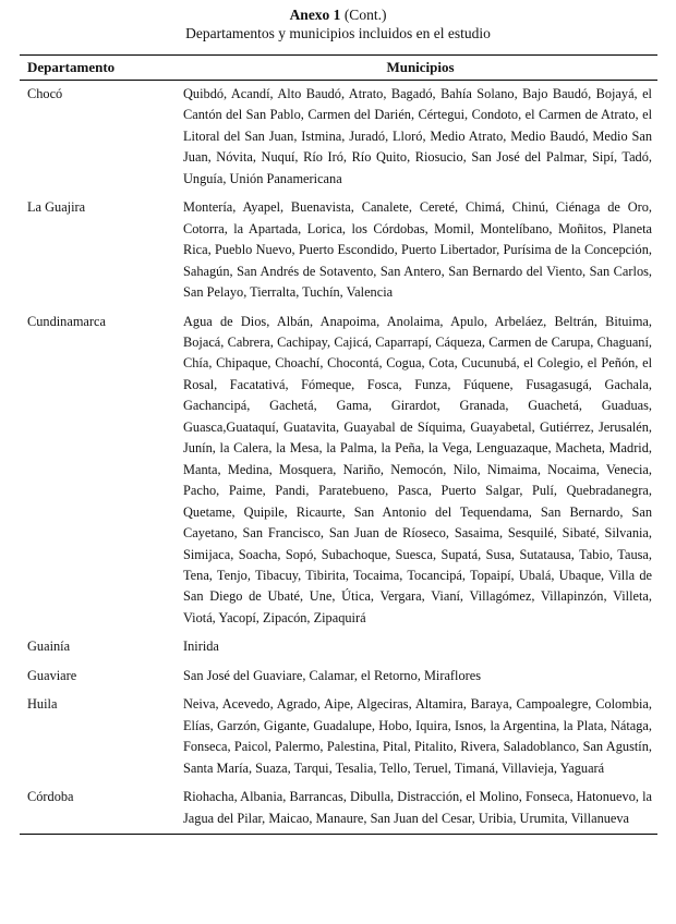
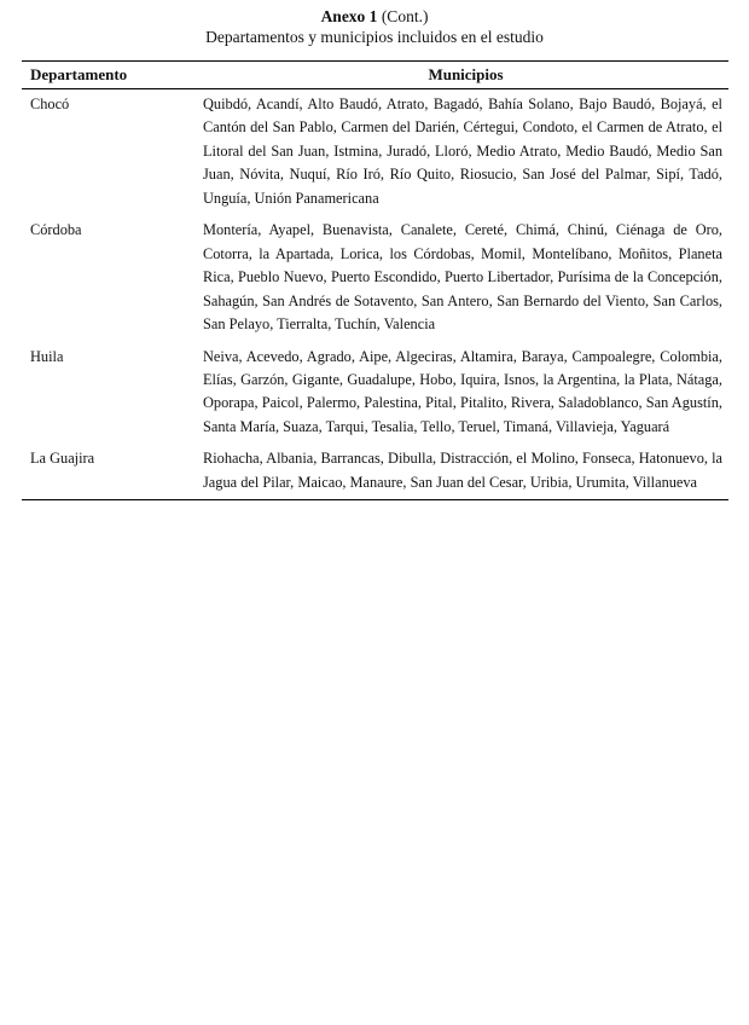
  Anexo 1 (Cont.)
  Departamentos y municipios incluidos en el estudio
  Departamento	Municipios
  Chocó	Quibdó, Acandí, Alto Baudó, Atrato, Bagadó, Bahía Solano, Bajo Baudó, Bojayá, el Cantón del San Pablo, Carmen del Darién, Cértegui, Condoto, el Carmen de Atrato, el Litoral del San Juan, Istmina, Juradó, Lloró, Medio Atrato, Medio Baudó, Medio San Juan, Nóvita, Nuquí, Río Iró, Río Quito, Riosucio, San José del Palmar, Sipí, Tadó, Unguía, Unión Panamericana
- La Guajira	Montería, Ayapel, Buenavista, Canalete, Cereté, Chimá, Chinú, Ciénaga de Oro, Cotorra, la Apartada, Lorica, los Córdobas, Momil, Montelíbano, Moñitos, Planeta Rica, Pueblo Nuevo, Puerto Escondido, Puerto Libertador, Purísima de la Concepción, Sahagún, San Andrés de Sotavento, San Antero, San Bernardo del Viento, San Carlos, San Pelayo, Tierralta, Tuchín, Valencia
+ Córdoba	Montería, Ayapel, Buenavista, Canalete, Cereté, Chimá, Chinú, Ciénaga de Oro, Cotorra, la Apartada, Lorica, los Córdobas, Momil, Montelíbano, Moñitos, Planeta Rica, Pueblo Nuevo, Puerto Escondido, Puerto Libertador, Purísima de la Concepción, Sahagún, San Andrés de Sotavento, San Antero, San Bernardo del Viento, San Carlos, San Pelayo, Tierralta, Tuchín, Valencia
- Cundinamarca	Agua de Dios, Albán, Anapoima, Anolaima, Apulo, Arbeláez, Beltrán, Bituima, Bojacá, Cabrera, Cachipay, Cajicá, Caparrapí, Cáqueza, Carmen de Carupa, Chaguaní, Chía, Chipaque, Choachí, Chocontá, Cogua, Cota, Cucunubá, el Colegio, el Peñón, el Rosal, Facatativá, Fómeque, Fosca, Funza, Fúquene, Fusagasugá, Gachala, Gachancipá, Gachetá, Gama, Girardot, Granada, Guachetá, Guaduas, Guasca,Guataquí, Guatavita, Guayabal de Síquima, Guayabetal, Gutiérrez, Jerusalén, Junín, la Calera, la Mesa, la Palma, la Peña, la Vega, Lenguazaque, Macheta, Madrid, Manta, Medina, Mosquera, Nariño, Nemocón, Nilo, Nimaima, Nocaima, Venecia, Pacho, Paime, Pandi, Paratebueno, Pasca, Puerto Salgar, Pulí, Quebradanegra, Quetame, Quipile, Ricaurte, San Antonio del Tequendama, San Bernardo, San Cayetano, San Francisco, San Juan de Ríoseco, Sasaima, Sesquilé, Sibaté, Silvania, Simijaca, Soacha, Sopó, Subachoque, Suesca, Supatá, Susa, Sutatausa, Tabio, Tausa, Tena, Tenjo, Tibacuy, Tibirita, Tocaima, Tocancipá, Topaipí, Ubalá, Ubaque, Villa de San Diego de Ubaté, Une, Útica, Vergara, Vianí, Villagómez, Villapinzón, Villeta, Viotá, Yacopí, Zipacón, Zipaquirá
- Guainía	Inirida
- Guaviare	San José del Guaviare, Calamar, el Retorno, Miraflores
- Huila	Neiva, Acevedo, Agrado, Aipe, Algeciras, Altamira, Baraya, Campoalegre, Colombia, Elías, Garzón, Gigante, Guadalupe, Hobo, Iquira, Isnos, la Argentina, la Plata, Nátaga, Fonseca, Paicol, Palermo, Palestina, Pital, Pitalito, Rivera, Saladoblanco, San Agustín, Santa María, Suaza, Tarqui, Tesalia, Tello, Teruel, Timaná, Villavieja, Yaguará
+ Huila	Neiva, Acevedo, Agrado, Aipe, Algeciras, Altamira, Baraya, Campoalegre, Colombia, Elías, Garzón, Gigante, Guadalupe, Hobo, Iquira, Isnos, la Argentina, la Plata, Nátaga, Oporapa, Paicol, Palermo, Palestina, Pital, Pitalito, Rivera, Saladoblanco, San Agustín, Santa María, Suaza, Tarqui, Tesalia, Tello, Teruel, Timaná, Villavieja, Yaguará
- Córdoba	Riohacha, Albania, Barrancas, Dibulla, Distracción, el Molino, Fonseca, Hatonuevo, la Jagua del Pilar, Maicao, Manaure, San Juan del Cesar, Uribia, Urumita, Villanueva
+ La Guajira	Riohacha, Albania, Barrancas, Dibulla, Distracción, el Molino, Fonseca, Hatonuevo, la Jagua del Pilar, Maicao, Manaure, San Juan del Cesar, Uribia, Urumita, Villanueva
